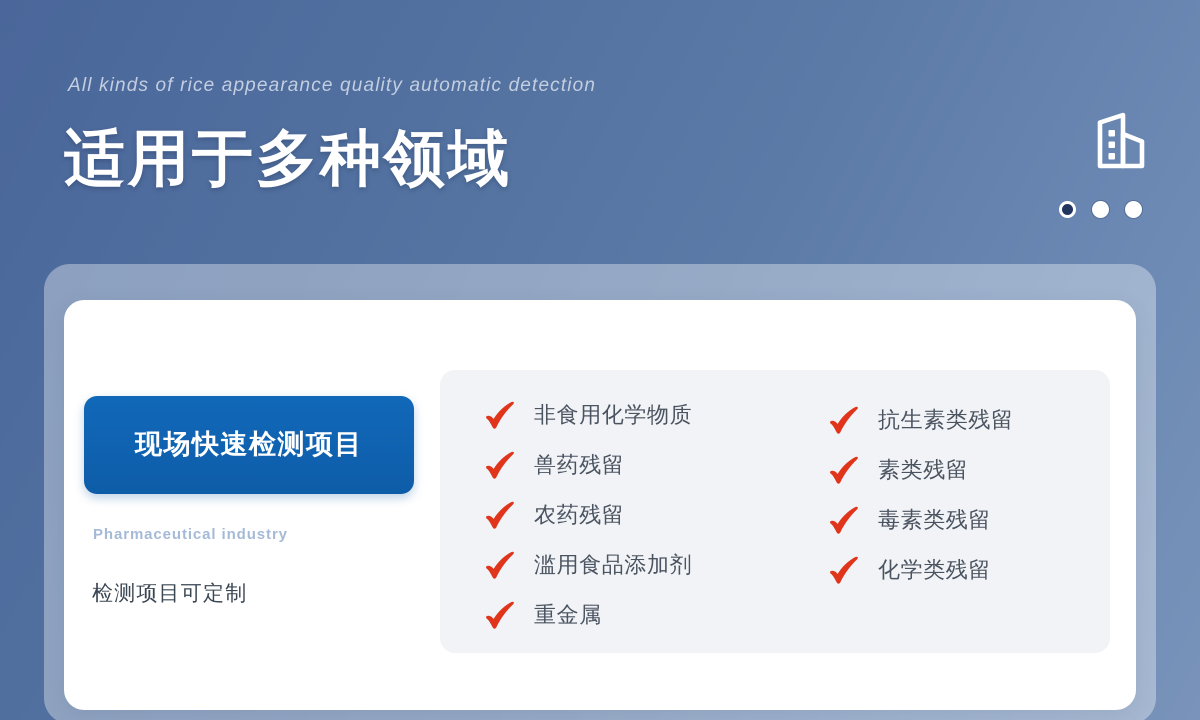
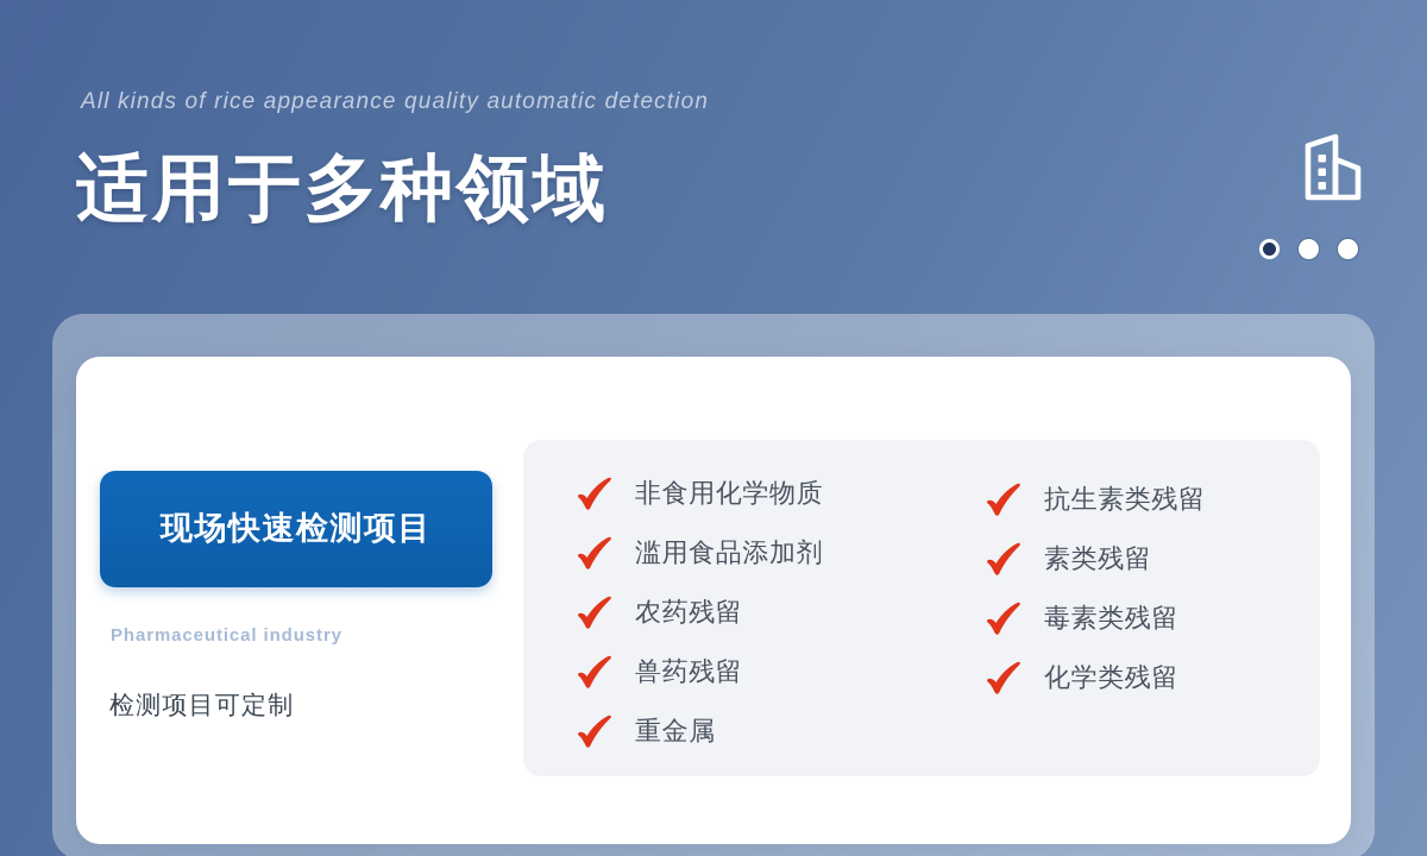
  All kinds of rice appearance quality automatic detection
  适用于多种领域
  现场快速检测项目
  Pharmaceutical industry
  检测项目可定制
  非食用化学物质
- 兽药残留
+ 滥用食品添加剂
  农药残留
- 滥用食品添加剂
+ 兽药残留
  重金属
  抗生素类残留
  素类残留
  毒素类残留
  化学类残留
